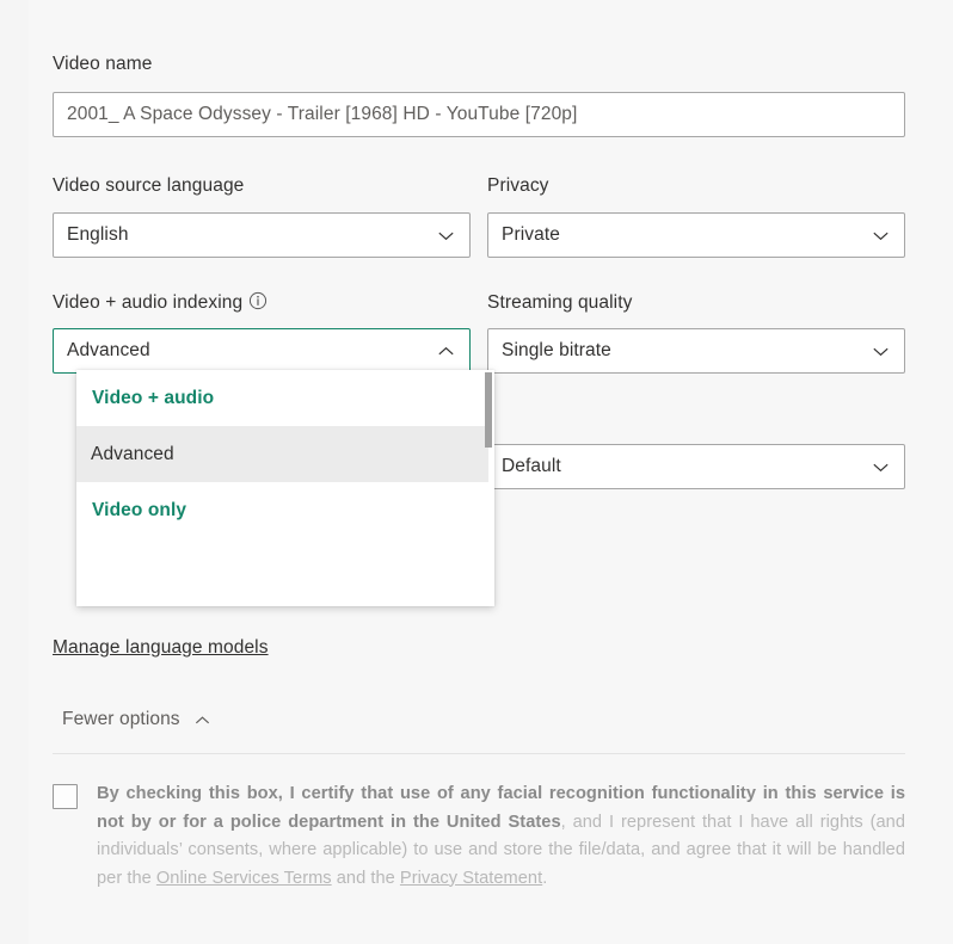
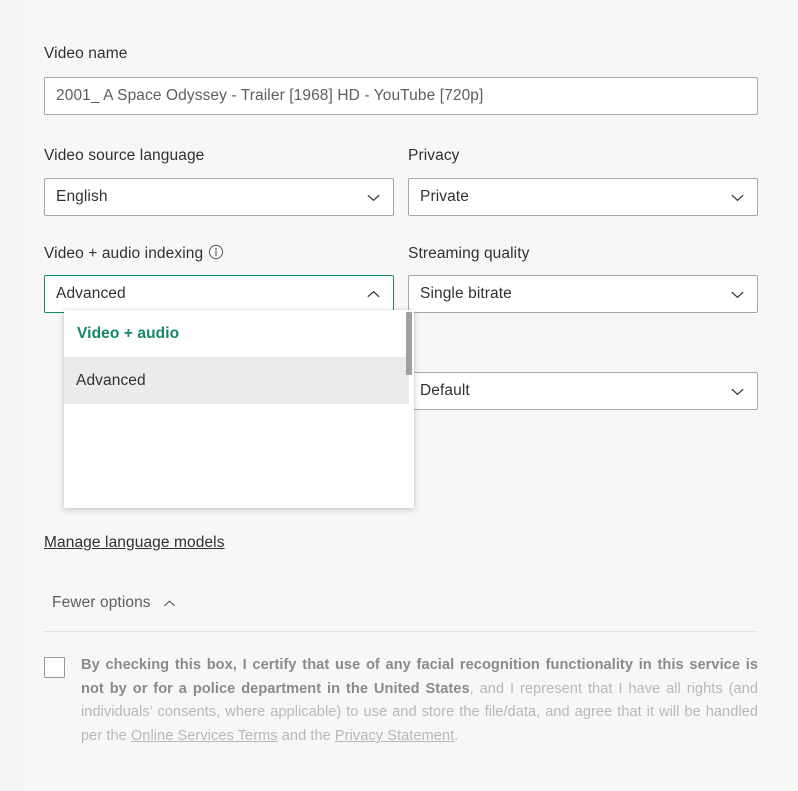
  Video name
  2001_ A Space Odyssey - Trailer [1968] HD - YouTube [720p]
  Video source language
  English
  Privacy
  Private
  Video + audio indexing
  Advanced
  Streaming quality
  Single bitrate
  Default
  Video + audio
  Advanced
- Video only
  Manage language models
  Fewer options
  By checking this box, I certify that use of any facial recognition functionality in this service is not by or for a police department in the United States, and I represent that I have all rights (and individuals’ consents, where applicable) to use and store the file/data, and agree that it will be handled per the Online Services Terms and the Privacy Statement.
